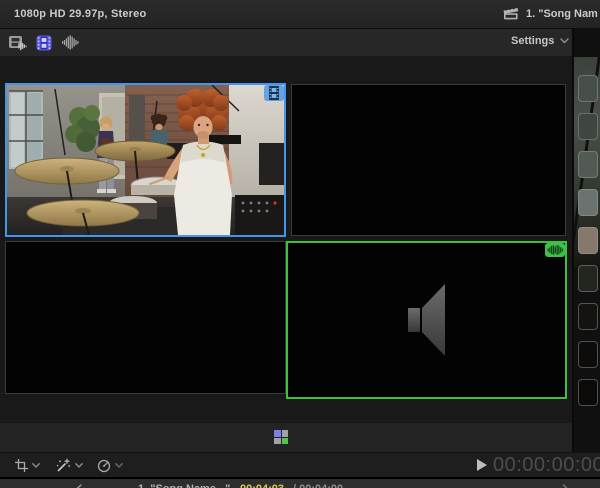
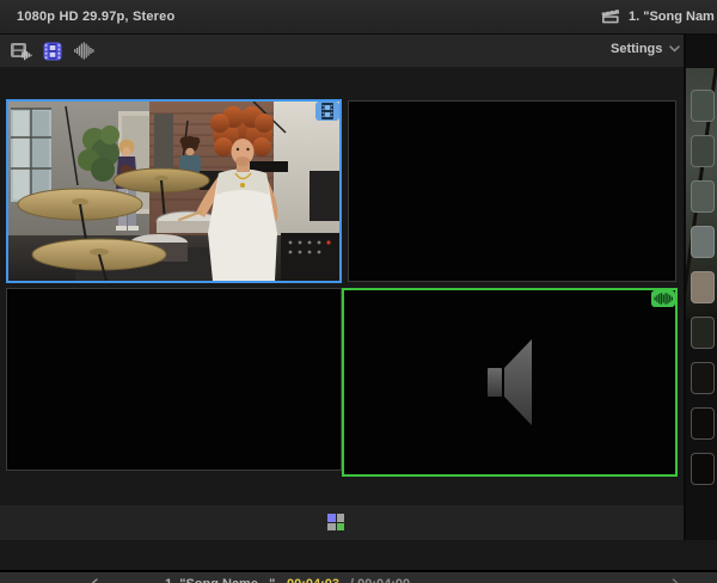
  1080p HD 29.97p, Stereo
  1. "Song Nam
  Settings
- 00:00:00:00
